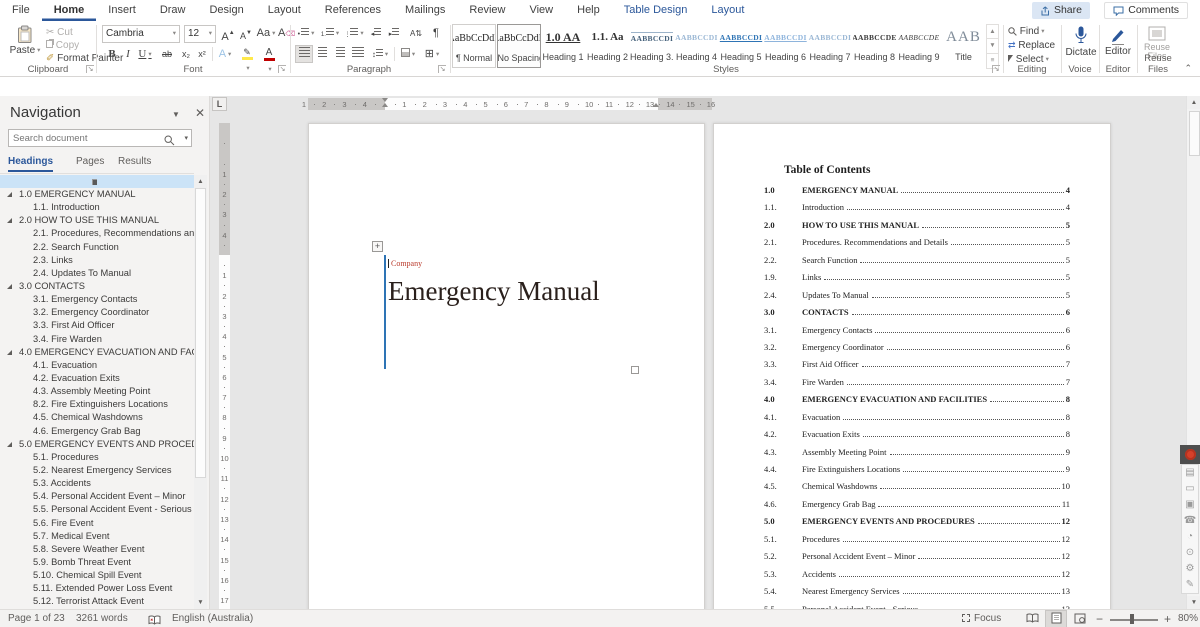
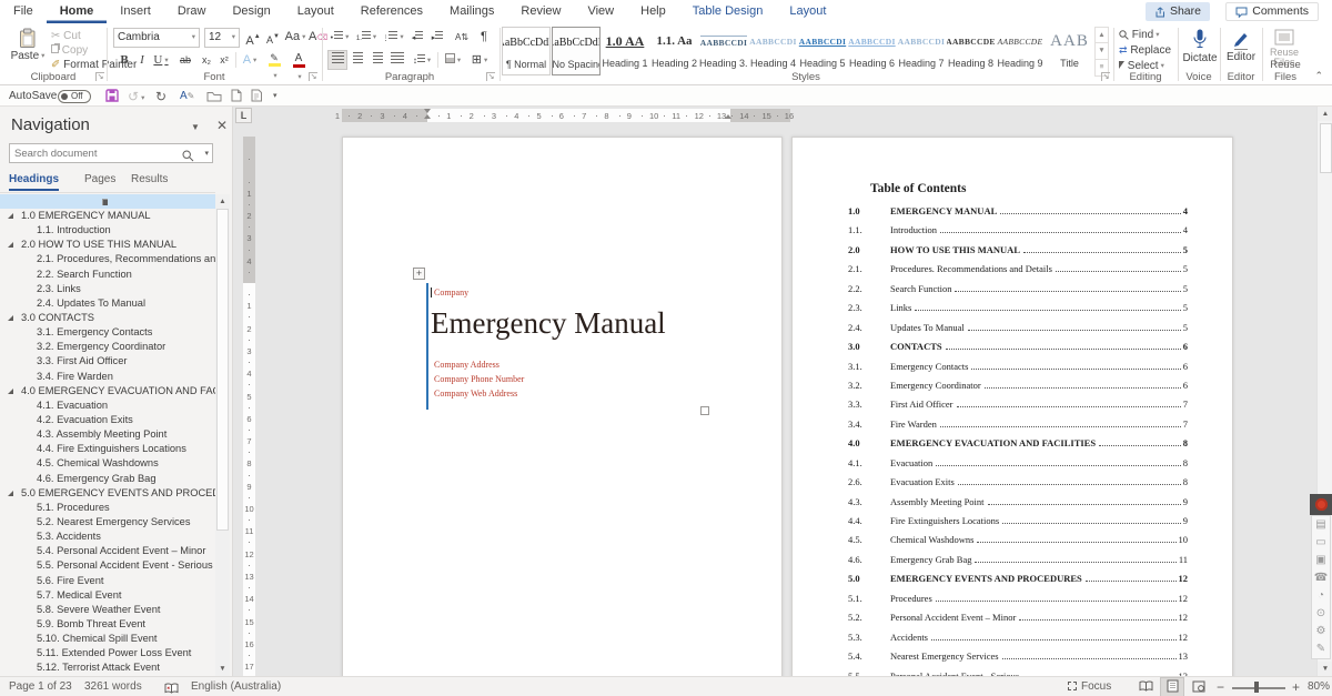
  File Home Insert Draw Design Layout References Mailings Review View Help Table Design Layout
  Share
  Comments
  Paste
  ✂ Cut
  Copy
  ✐ Format Painter
  Clipboard
  Cambria
  12
  Aa
  B
  I
  U
  ab
  x₂
  x²
  A
  ✎
  A
  Font
  A⇅
  ¶
  ↕
  ⊞
  Paragraph
  aBbCcDd
  ¶ Normal
  aBbCcDd
  No Spacin
  1.0 AA
  Heading 1
  1.1. Aa
  Heading 2
  AABBCCDI
  Heading 3.
  AABBCCDI
  Heading 4
  AABBCCDI
  Heading 5
  AABBCCDI
  Heading 6
  AABBCCDI
  Heading 7
  AABBCCDE
  Heading 8
  AABBCCDE
  Heading 9
  AAB
  Title
  Styles
  Find
  ⇄ Replace
  Select
  Editing
  Dictate
  Voice
  Editor
  Editor
  Reuse
  Files
  Reuse Files
  ⌃
+ AutoSave
+ Off
+ ↺
+ ↻
+ A✎
  Navigation
  ▼
  ✕
  Search document
  Headings
  Pages
  Results
  1.0 EMERGENCY MANUAL
  1.1. Introduction
  2.0 HOW TO USE THIS MANUAL
  2.1. Procedures, Recommendations an
  2.2. Search Function
  2.3. Links
  2.4. Updates To Manual
  3.0 CONTACTS
  3.1. Emergency Contacts
  3.2. Emergency Coordinator
  3.3. First Aid Officer
  3.4. Fire Warden
  4.0 EMERGENCY EVACUATION AND FA
  4.1. Evacuation
  4.2. Evacuation Exits
  4.3. Assembly Meeting Point
- 8.2. Fire Extinguishers Locations
+ 4.4. Fire Extinguishers Locations
  4.5. Chemical Washdowns
  4.6. Emergency Grab Bag
  5.0 EMERGENCY EVENTS AND PROCE
  5.1. Procedures
  5.2. Nearest Emergency Services
  5.3. Accidents
  5.4. Personal Accident Event – Minor
  5.5. Personal Accident Event - Serious
  5.6. Fire Event
  5.7. Medical Event
  5.8. Severe Weather Event
  5.9. Bomb Threat Event
  5.10. Chemical Spill Event
  5.11. Extended Power Loss Event
  5.12. Terrorist Attack Event
  L
  4
  3
  2
  1
  1
  2
  3
  4
  5
  6
  7
  8
  9
  10
  11
  12
  13
  14
  15
  16
  4
  3
  2
  1
  1
  2
  3
  4
  5
  6
  7
  8
  9
  10
  11
  12
  13
  14
  15
  16
  17
  +
  Company
  Emergency Manual
+ Company Address
+ Company Phone Number
+ Company Web Address
  Table of Contents
  1.0
  EMERGENCY MANUAL
  4
  1.1.
  Introduction
  4
  2.0
  HOW TO USE THIS MANUAL
  5
  2.1.
  Procedures. Recommendations and Details
  5
  2.2.
  Search Function
  5
- 1.9.
+ 2.3.
  Links
  5
  2.4.
  Updates To Manual
  5
  3.0
  CONTACTS
  6
  3.1.
  Emergency Contacts
  6
  3.2.
  Emergency Coordinator
  6
  3.3.
  First Aid Officer
  7
  3.4.
  Fire Warden
  7
  4.0
  EMERGENCY EVACUATION AND FACILITIES
  8
  4.1.
  Evacuation
  8
- 4.2.
+ 2.6.
  Evacuation Exits
  8
  4.3.
  Assembly Meeting Point
  9
  4.4.
  Fire Extinguishers Locations
  9
  4.5.
  Chemical Washdowns
  10
  4.6.
  Emergency Grab Bag
  11
  5.0
  EMERGENCY EVENTS AND PROCEDURES
  12
  5.1.
  Procedures
  12
  5.2.
  Personal Accident Event – Minor
  12
  5.3.
  Accidents
  12
  5.4.
  Nearest Emergency Services
  13
  ▤
  ▭
  ▣
  ☎
  ◔
  ⊙
  ⚙
  ✎
  Page 1 of 23
  3261 words
  English (Australia)
  Focus
  −
  +
  80%
